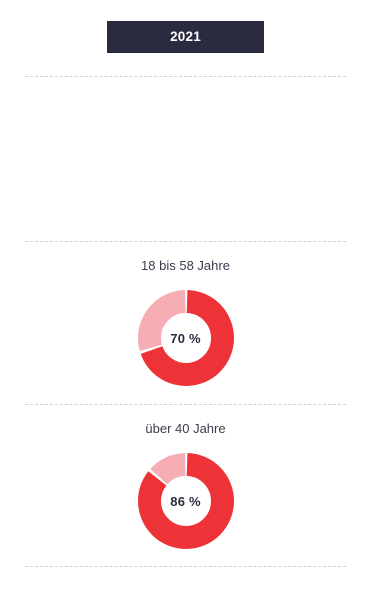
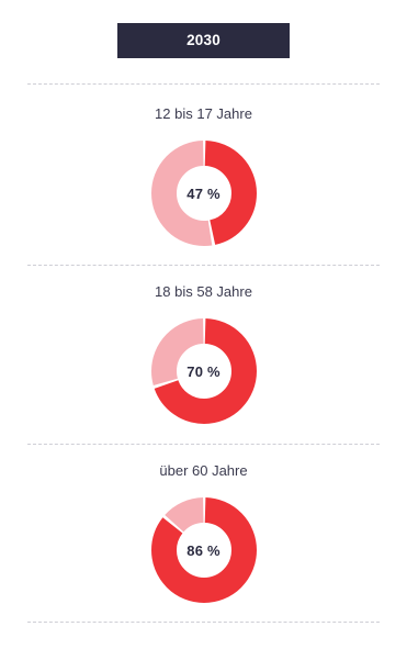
- 2021
+ 2030
+ 12 bis 17 Jahre
+ 47 %
  18 bis 58 Jahre
  70 %
- über 40 Jahre
+ über 60 Jahre
  86 %
